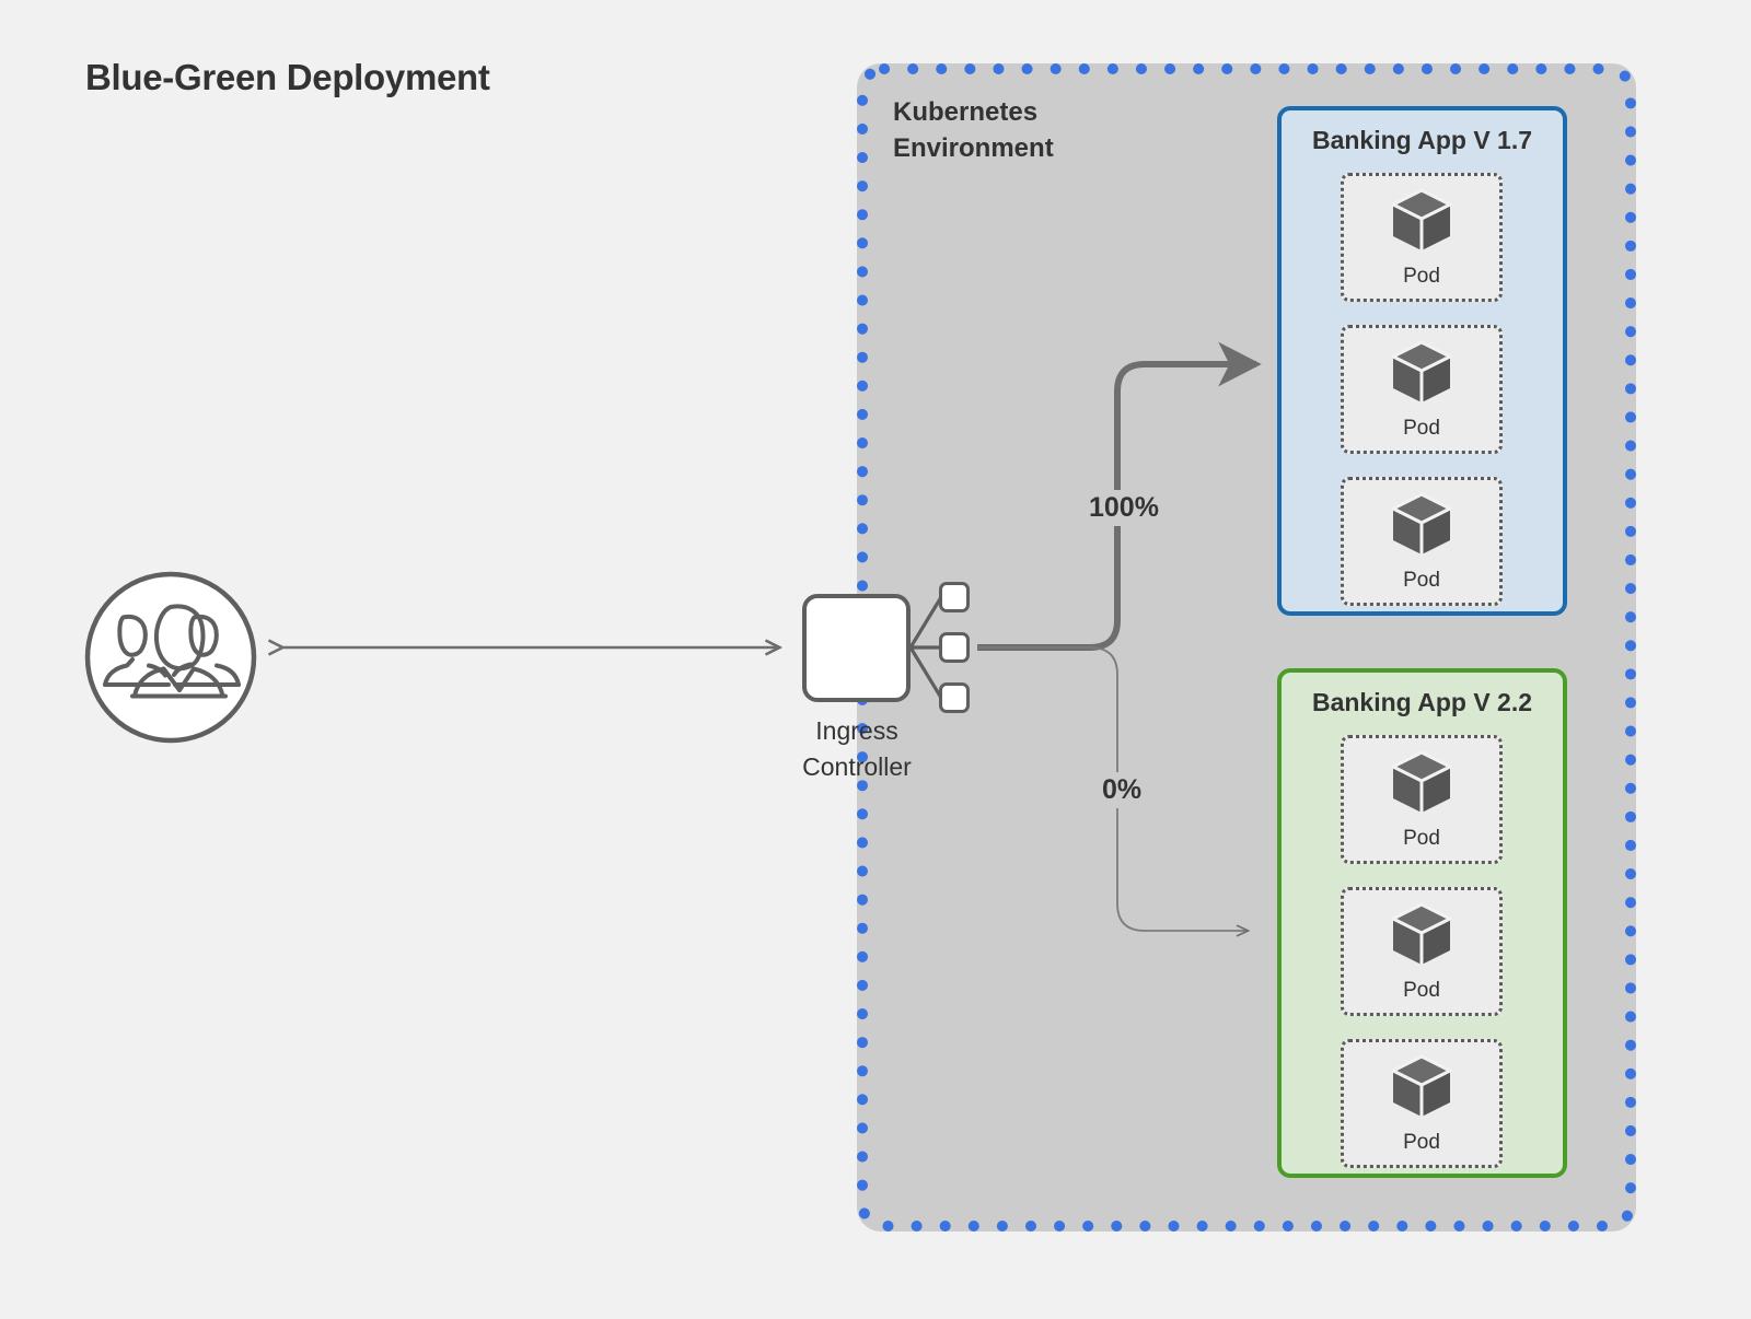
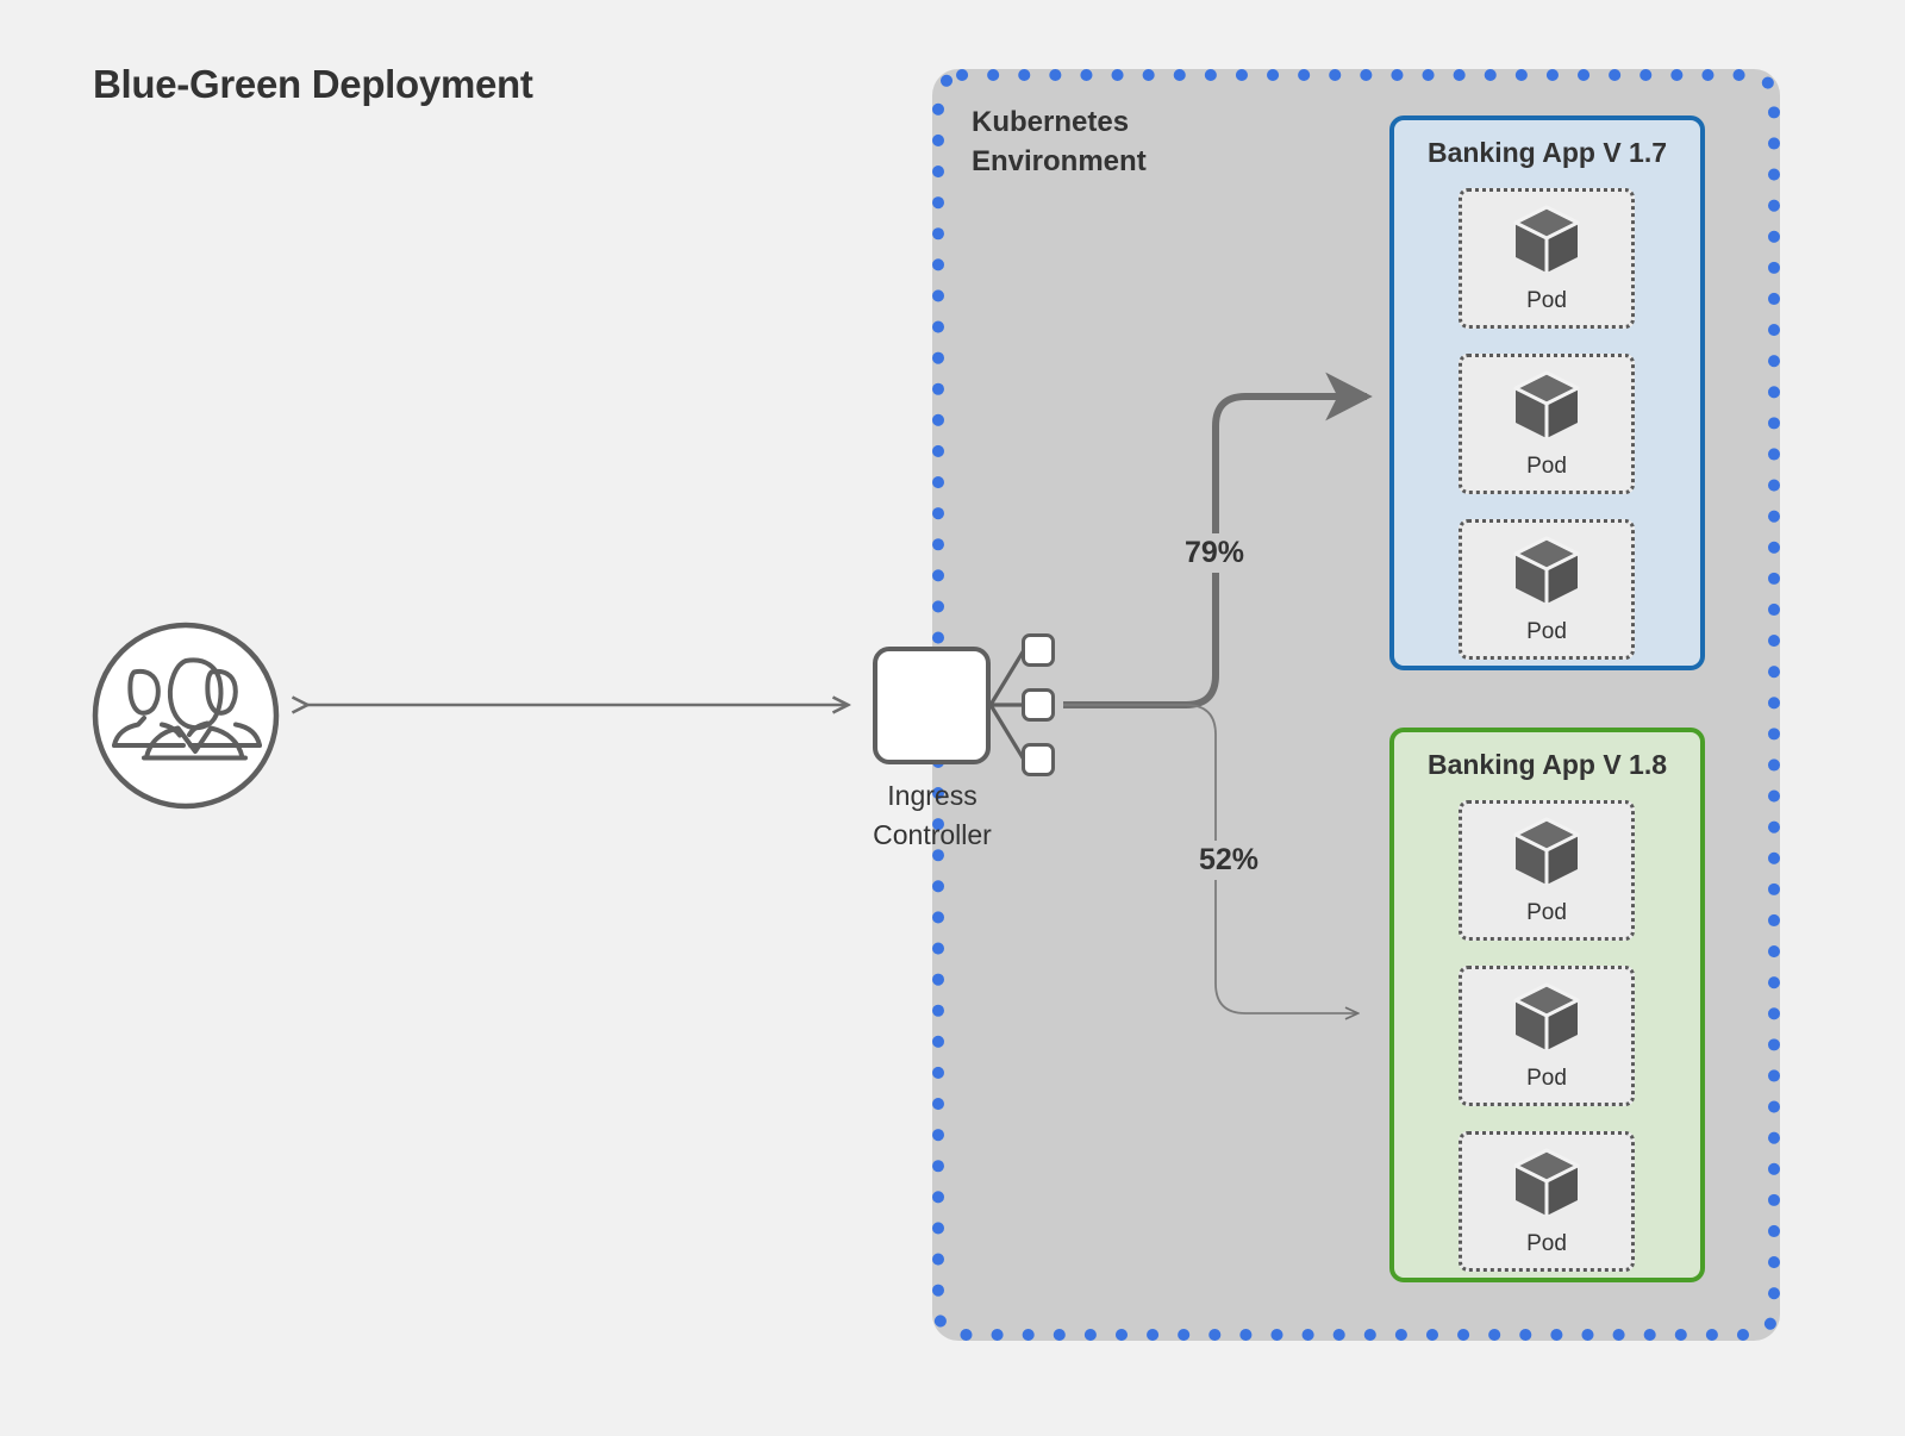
  Blue-Green Deployment
  Kubernetes
  Environment
- 100%
+ 79%
- 0%
+ 52%
  Ingress
  Controller
  Banking App V 1.7
  Pod
  Pod
  Pod
- Banking App V 2.2
+ Banking App V 1.8
  Pod
  Pod
  Pod
